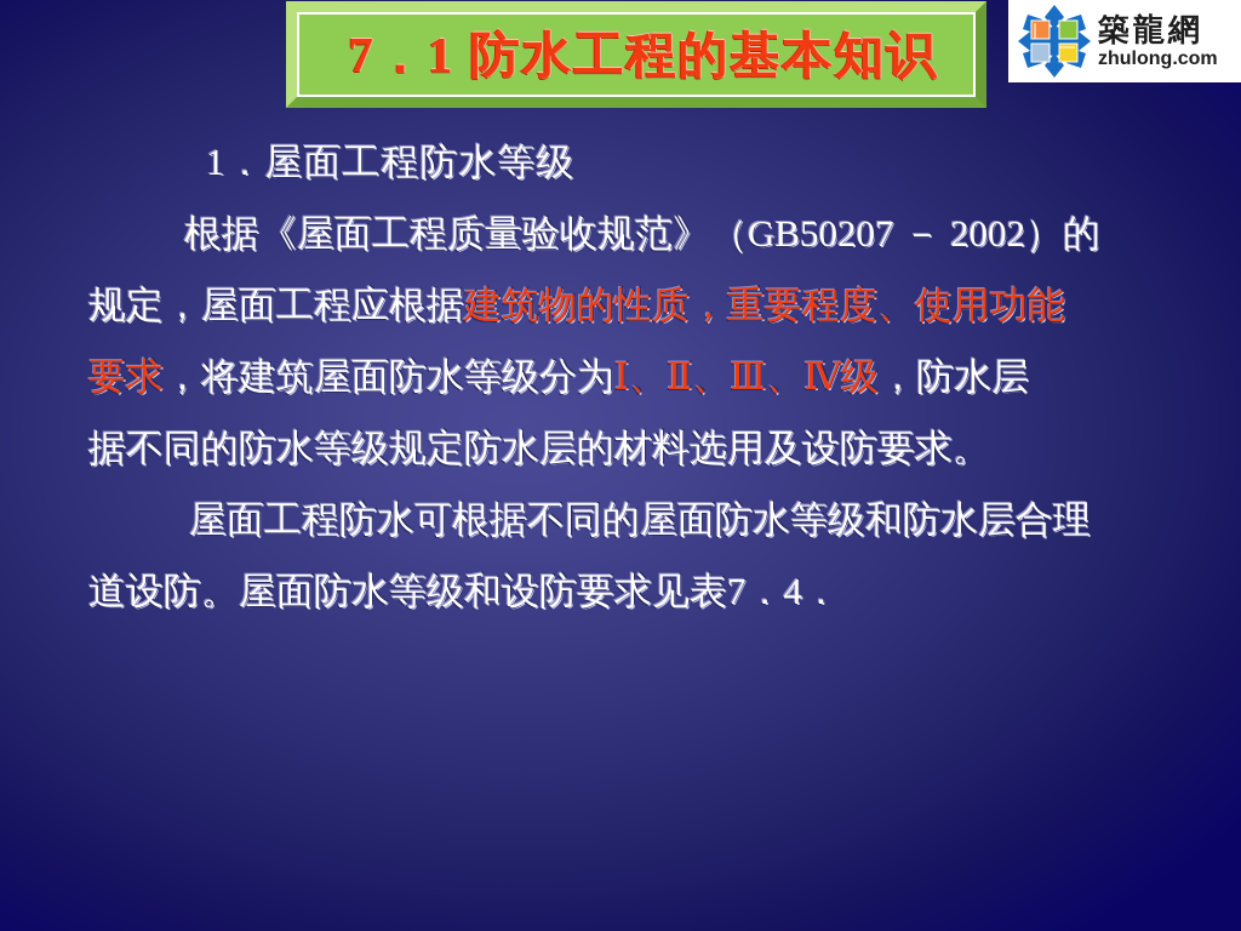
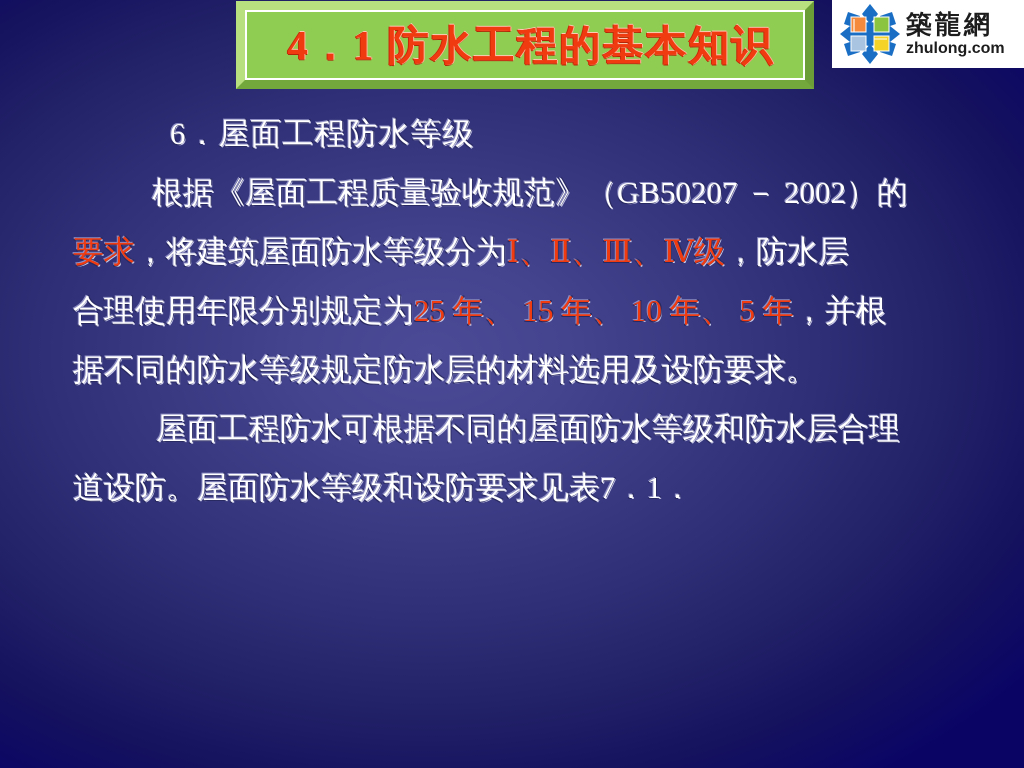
- 7．1 防水工程的基本知识
+ 4．1 防水工程的基本知识
  築龍網
  zhulong.com
- 1．屋面工程防水等级
+ 6．屋面工程防水等级
  根据《屋面工程质量验收规范》（GB50207 － 2002）的
- 规定，屋面工程应根据建筑物的性质，重要程度、使用功能
  要求，将建筑屋面防水等级分为Ⅰ、Ⅱ、Ⅲ、Ⅳ级，防水层
+ 合理使用年限分别规定为25 年、 15 年、 10 年、 5 年，并根
  据不同的防水等级规定防水层的材料选用及设防要求。
  屋面工程防水可根据不同的屋面防水等级和防水层合理
- 道设防。屋面防水等级和设防要求见表7．4．
+ 道设防。屋面防水等级和设防要求见表7．1．
